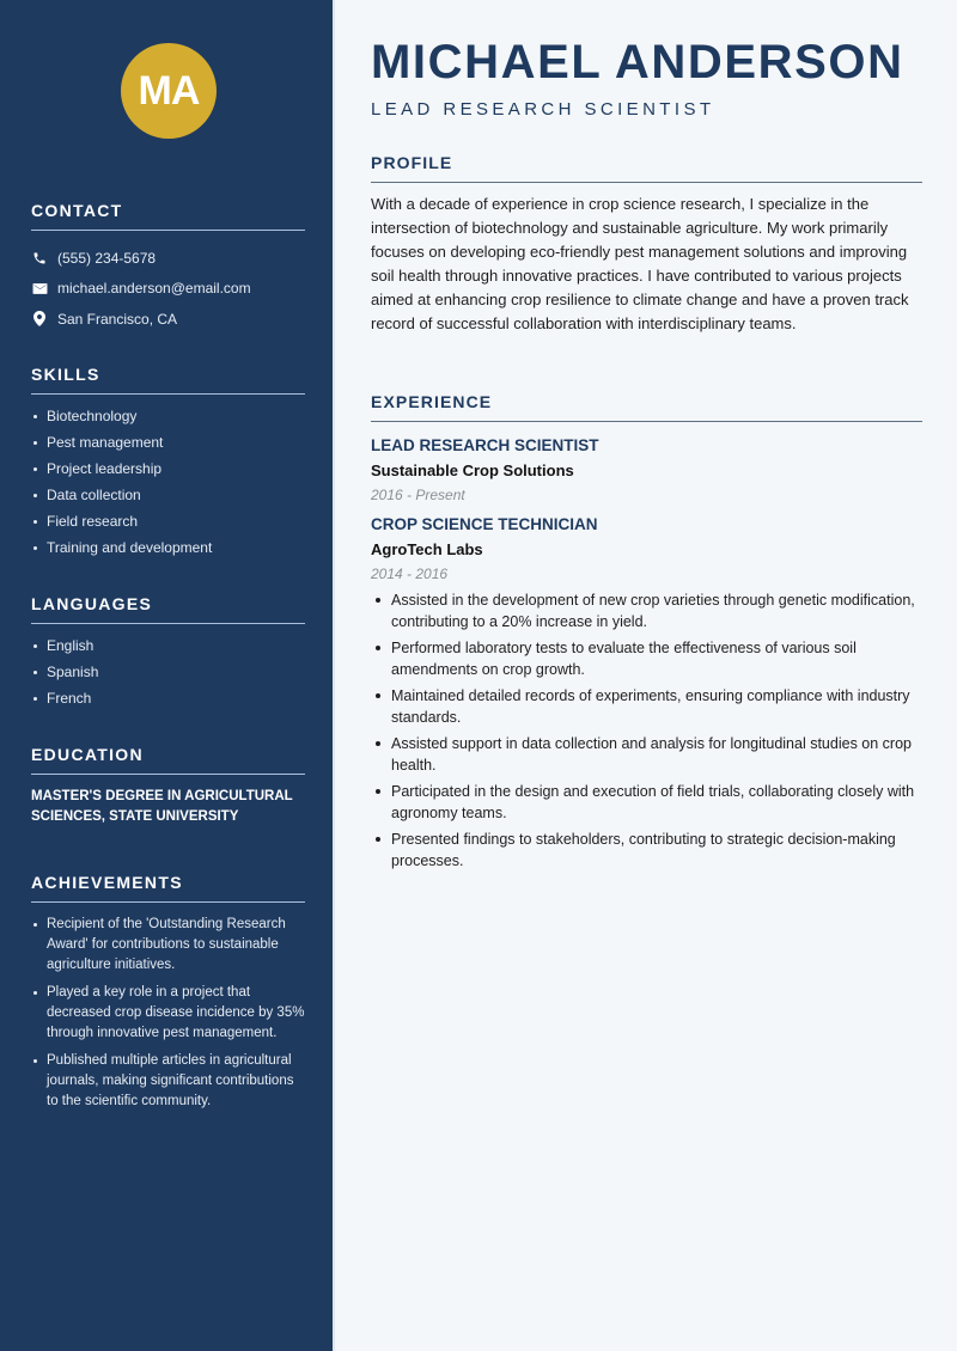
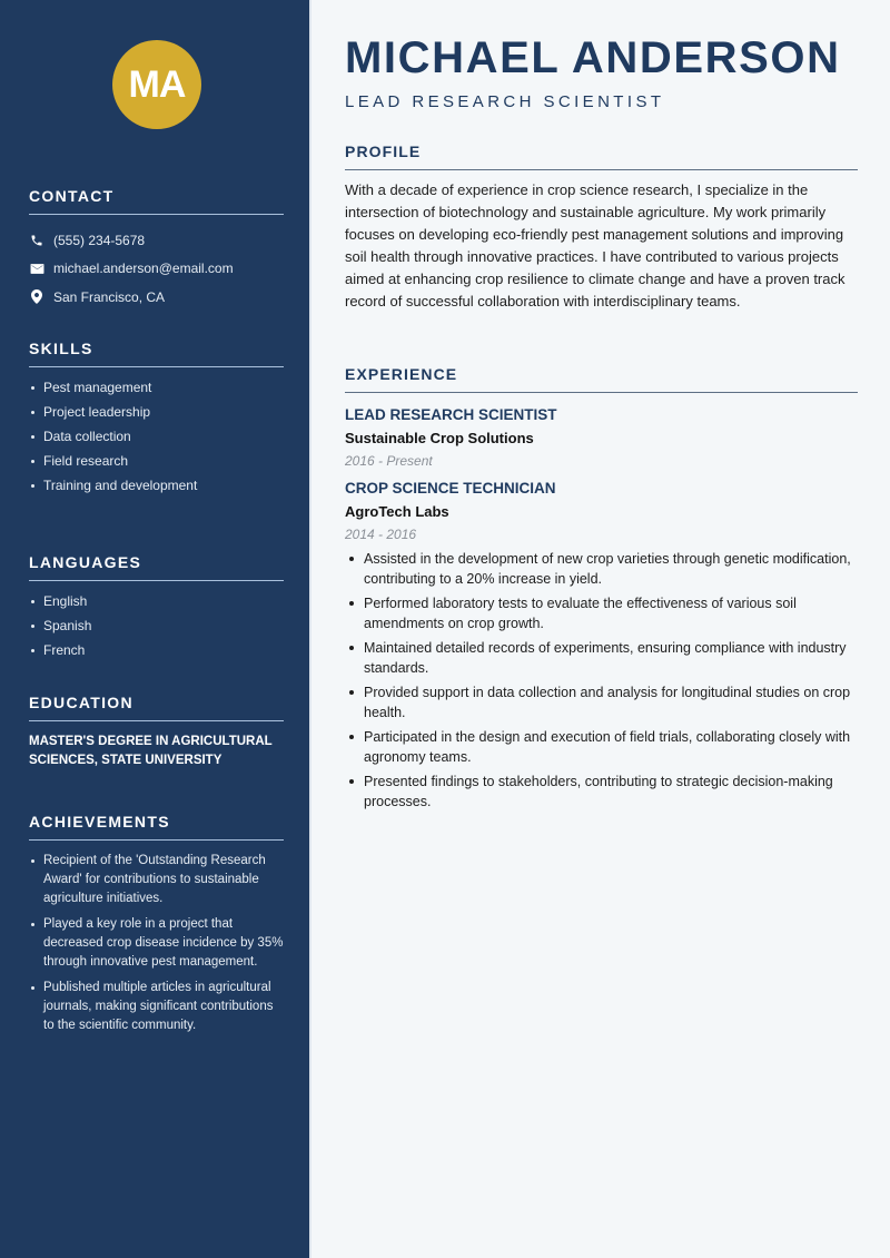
  MA
  CONTACT
  (555) 234-5678
  michael.anderson@email.com
  San Francisco, CA
  SKILLS
- Biotechnology
  Pest management
  Project leadership
  Data collection
  Field research
  Training and development
  LANGUAGES
  English
  Spanish
  French
  EDUCATION
  MASTER'S DEGREE IN AGRICULTURAL SCIENCES, STATE UNIVERSITY
  ACHIEVEMENTS
  Recipient of the 'Outstanding Research Award' for contributions to sustainable agriculture initiatives.
  Played a key role in a project that decreased crop disease incidence by 35% through innovative pest management.
  Published multiple articles in agricultural journals, making significant contributions to the scientific community.
  MICHAEL ANDERSON
  LEAD RESEARCH SCIENTIST
  PROFILE
  With a decade of experience in crop science research, I specialize in the intersection of biotechnology and sustainable agriculture. My work primarily focuses on developing eco-friendly pest management solutions and improving soil health through innovative practices. I have contributed to various projects aimed at enhancing crop resilience to climate change and have a proven track record of successful collaboration with interdisciplinary teams.
  EXPERIENCE
  LEAD RESEARCH SCIENTIST
  Sustainable Crop Solutions
  2016 - Present
  CROP SCIENCE TECHNICIAN
  AgroTech Labs
  2014 - 2016
  Assisted in the development of new crop varieties through genetic modification, contributing to a 20% increase in yield.
  Performed laboratory tests to evaluate the effectiveness of various soil amendments on crop growth.
  Maintained detailed records of experiments, ensuring compliance with industry standards.
- Assisted support in data collection and analysis for longitudinal studies on crop health.
+ Provided support in data collection and analysis for longitudinal studies on crop health.
  Participated in the design and execution of field trials, collaborating closely with agronomy teams.
  Presented findings to stakeholders, contributing to strategic decision-making processes.
